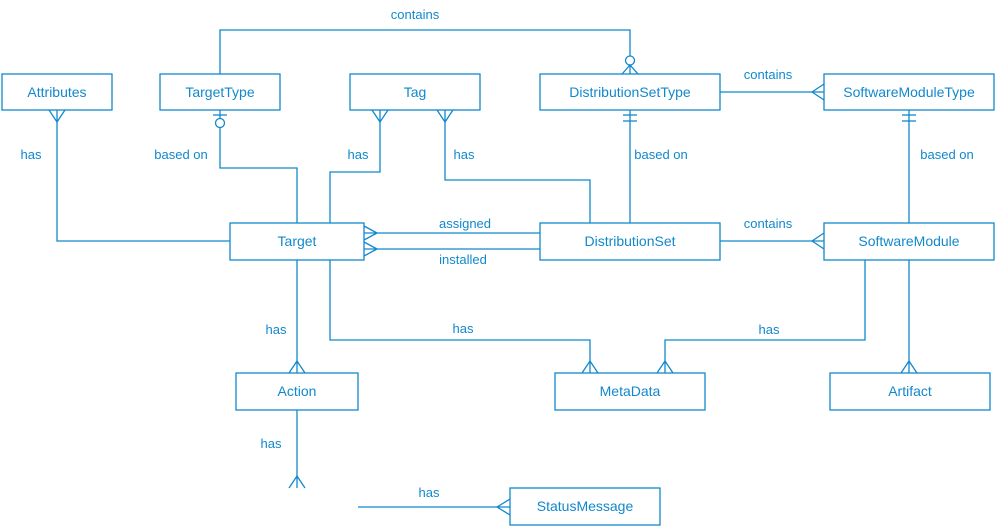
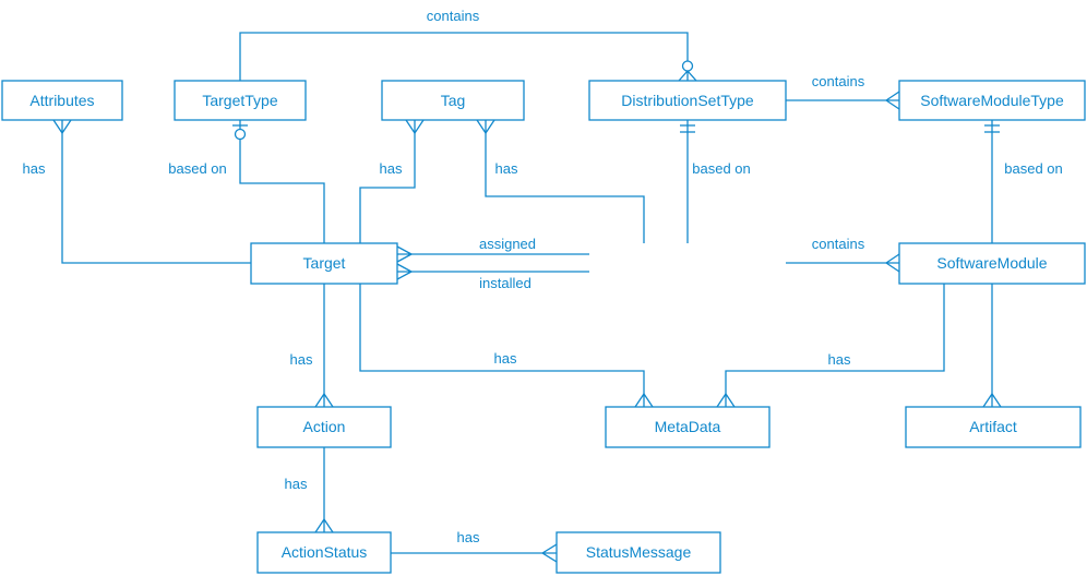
  Attributes
  TargetType
  Tag
  DistributionSetType
  SoftwareModuleType
  Target
- DistributionSet
  SoftwareModule
  Action
  MetaData
  Artifact
+ ActionStatus
  StatusMessage
  contains
  contains
  has
  based on
  has
  has
  based on
  based on
  assigned
  installed
  contains
  has
  has
  has
  has
  has
